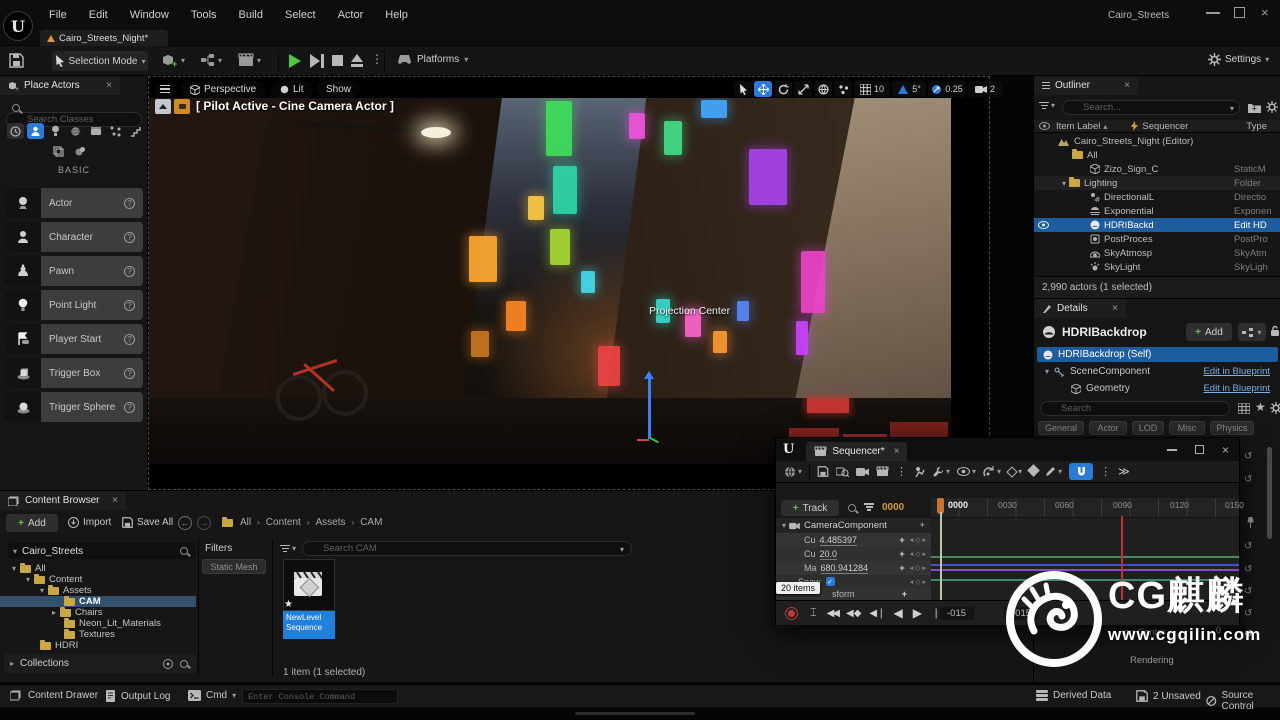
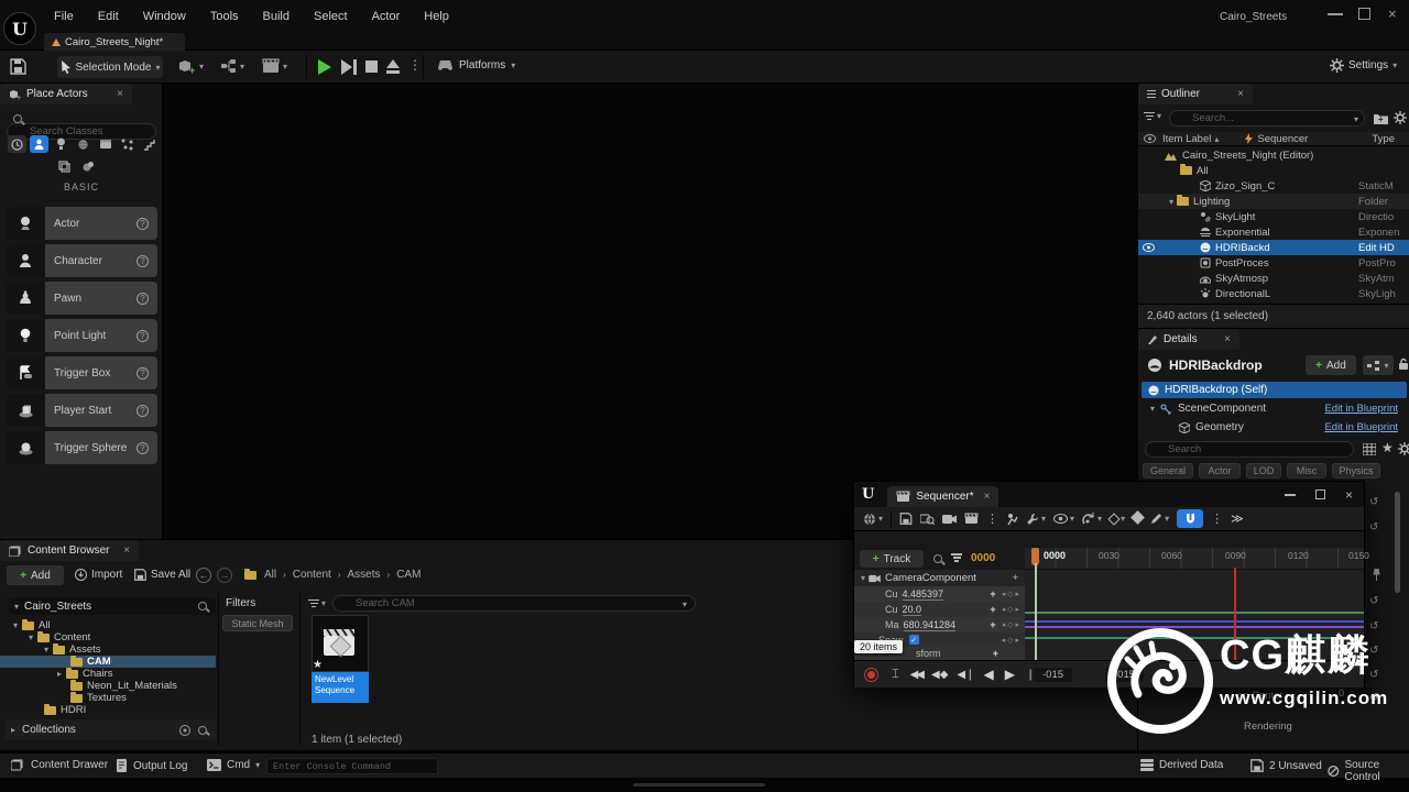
  U
  File
  Edit
  Window
  Tools
  Build
  Select
  Actor
  Help
  Cairo_Streets
  ×
  Cairo_Streets_Night*
  Selection Mode
  ▾
  +
  ▾
  ▾
  ▾
  ⋮
  Platforms
  ▾
  Settings
  ▾
  Place Actors
  ×
  Search Classes
  BASIC
  Actor
  ?
  Character
  ?
  ♟
  Pawn
  ?
  Point Light
  ?
- Player Start
+ Trigger Box
  ?
- Trigger Box
+ Player Start
  ?
  Trigger Sphere
  ?
- Projection Center
- Perspective
- Lit
- Show
- [ Pilot Active - Cine Camera Actor ]
- 10
- 5°
- 0.25
- 2
  Outliner
  ×
  ▾
  Search...
  ▾
  +
  Item Label
  ▴
  Sequencer
  Type
  Cairo_Streets_Night (Editor)
  All
  Zizo_Sign_C
  StaticM
  ▾
  Lighting
  Folder
- DirectionalL
+ SkyLight
  Directio
  Exponential
  Exponen
  HDRIBackd
  Edit HD
  PostProces
  PostPro
  SkyAtmosp
  SkyAtm
- SkyLight
+ DirectionalL
  SkyLigh
- 2,990 actors (1 selected)
+ 2,640 actors (1 selected)
  Details
  ×
  HDRIBackdrop
  +
  Add
  ▾
  HDRIBackdrop (Self)
  ▾
  SceneComponent
  Edit in Blueprint
  Geometry
  Edit in Blueprint
  Search
  ★
  General
  Actor
  LOD
  Misc
  Physics
  on Center
  0
  Rendering
  ↺
  ↺
  ↺
  ↺
  ↺
  ↺
  ↺
  Content Browser
  ×
  +
  Add
  Import
  Save All
  ←
  →
  All
  ›
  Content
  ›
  Assets
  ›
  CAM
  ▾
  Cairo_Streets
  ▾
  All
  ▾
  Content
  ▾
  Assets
  CAM
  ▸
  Chairs
  Neon_Lit_Materials
  Textures
  HDRI
  ▸
  Collections
  Filters
  Static Mesh
  ▾
  Search CAM
  ▾
  ★
  NewLevel
  Sequence
  1 item (1 selected)
  U
  Sequencer*
  ×
  ×
  ▾
  ⋮
  ▾
  ▾
  ▾
  ▾
  ▾
  ⋮
  ≫
  +
  Track
  0000
  0030
  0060
  0090
  0120
  0150
  0000
  ▾
  CameraComponent
  +
  Cu
  4.485397
  +
  Cu
  20.0
  +
  Ma
  680.941284
  +
  sform
  +
  20 items
  ⌶
  ◀◀
  ◀◆
  ◀❘
  ◀
  ▶
  -015
  CG麒麟
  www.cgqilin.com
  Content Drawer
  Output Log
  Cmd
  ▾
  Enter Console Command
  Derived Data
  2 Unsaved
  Source Control
